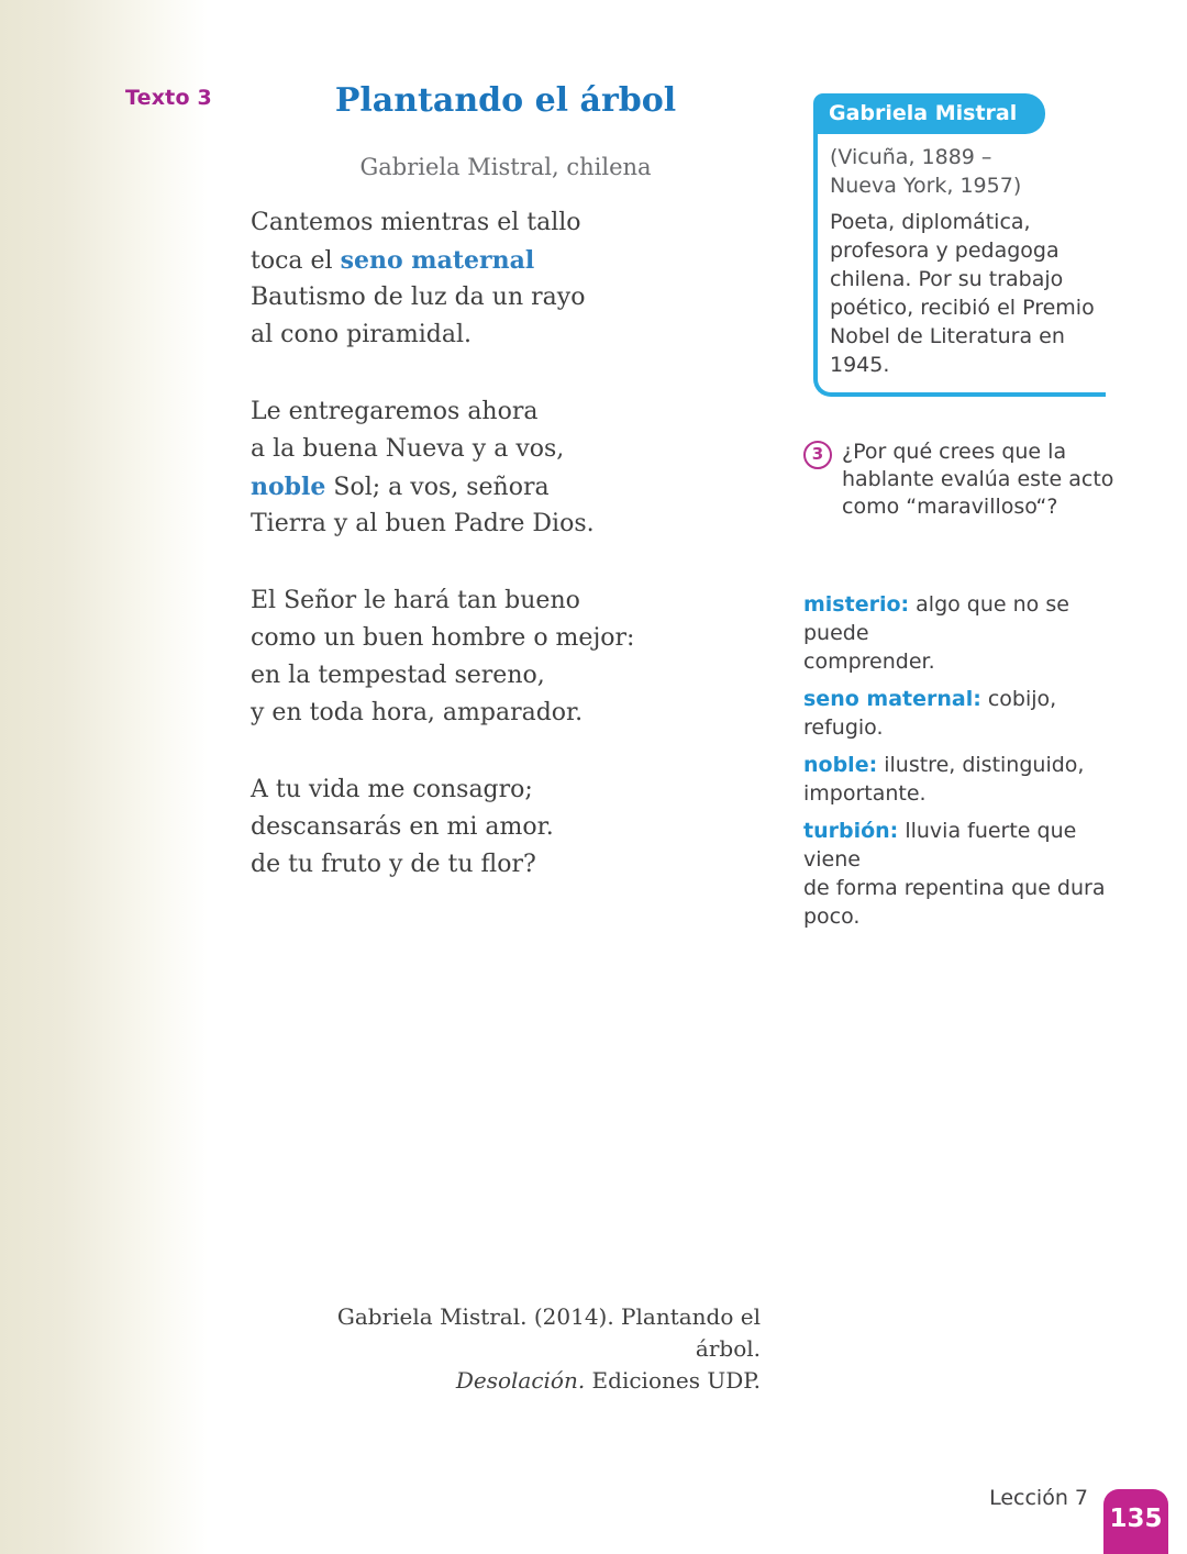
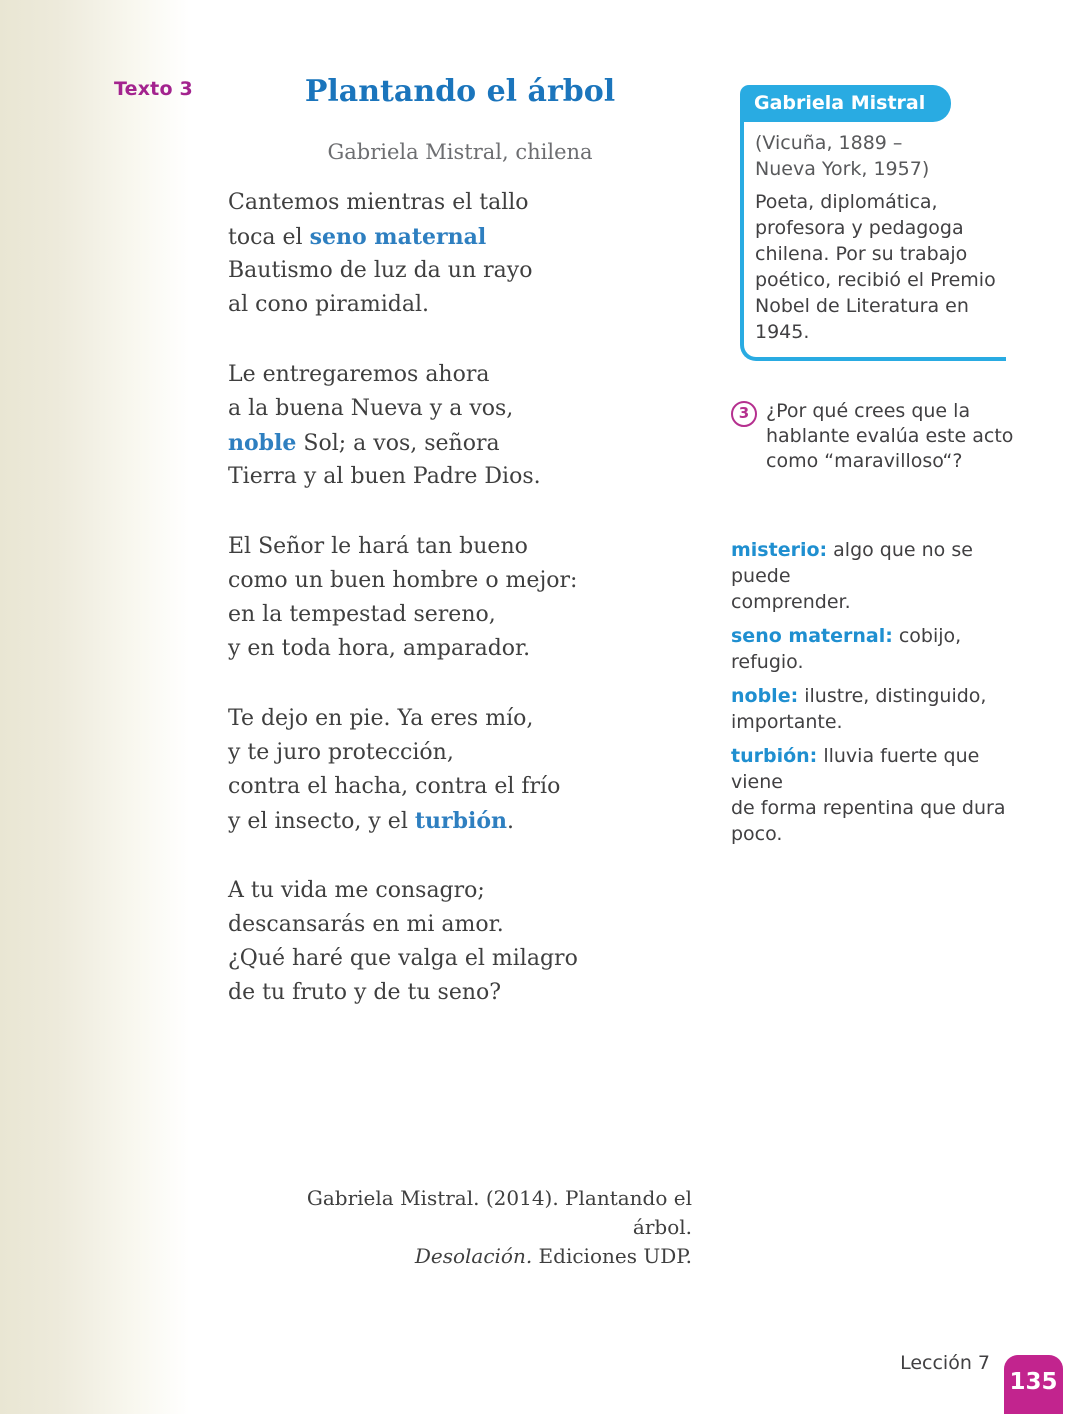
  Texto 3
  Plantando el árbol
  Gabriela Mistral, chilena
  Cantemos mientras el tallo
  toca el seno maternal
  Bautismo de luz da un rayo
  al cono piramidal.
  Le entregaremos ahora
  a la buena Nueva y a vos,
  noble Sol; a vos, señora
  Tierra y al buen Padre Dios.
  El Señor le hará tan bueno
  como un buen hombre o mejor:
  en la tempestad sereno,
  y en toda hora, amparador.
+ Te dejo en pie. Ya eres mío,
+ y te juro protección,
+ contra el hacha, contra el frío
+ y el insecto, y el turbión.
  A tu vida me consagro;
  descansarás en mi amor.
+ ¿Qué haré que valga el milagro
- de tu fruto y de tu flor?
+ de tu fruto y de tu seno?
  Gabriela Mistral. (2014). Plantando el árbol.
  Desolación. Ediciones UDP.
  Gabriela Mistral
  (Vicuña, 1889 –
  Nueva York, 1957)
  Poeta, diplomática,
  profesora y pedagoga
  chilena. Por su trabajo
  poético, recibió el Premio
  Nobel de Literatura en 1945.
  3
  ¿Por qué crees que la
  hablante evalúa este acto
  como “maravilloso“?
  misterio: algo que no se puede
  comprender.
  seno maternal: cobijo, refugio.
  noble: ilustre, distinguido,
  importante.
  turbión: lluvia fuerte que viene
  de forma repentina que dura
  poco.
  Lección 7
  135
